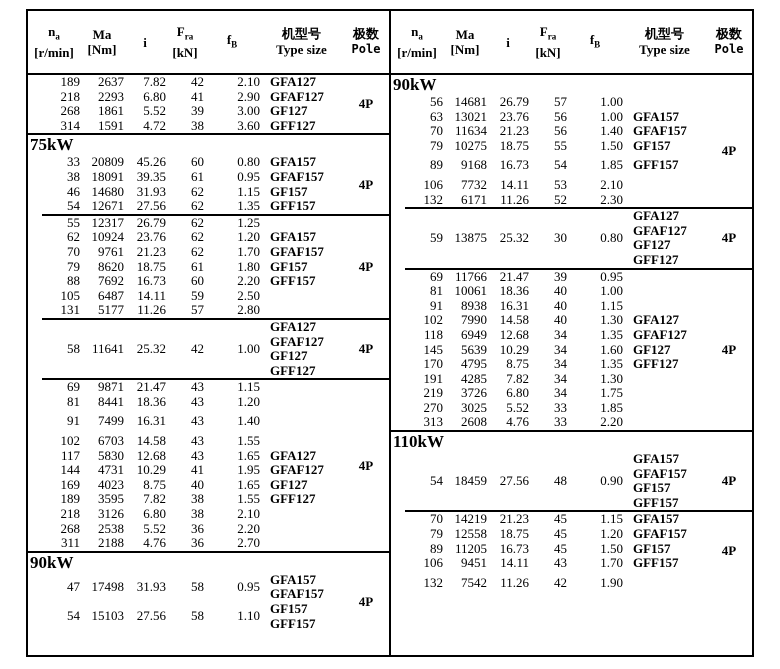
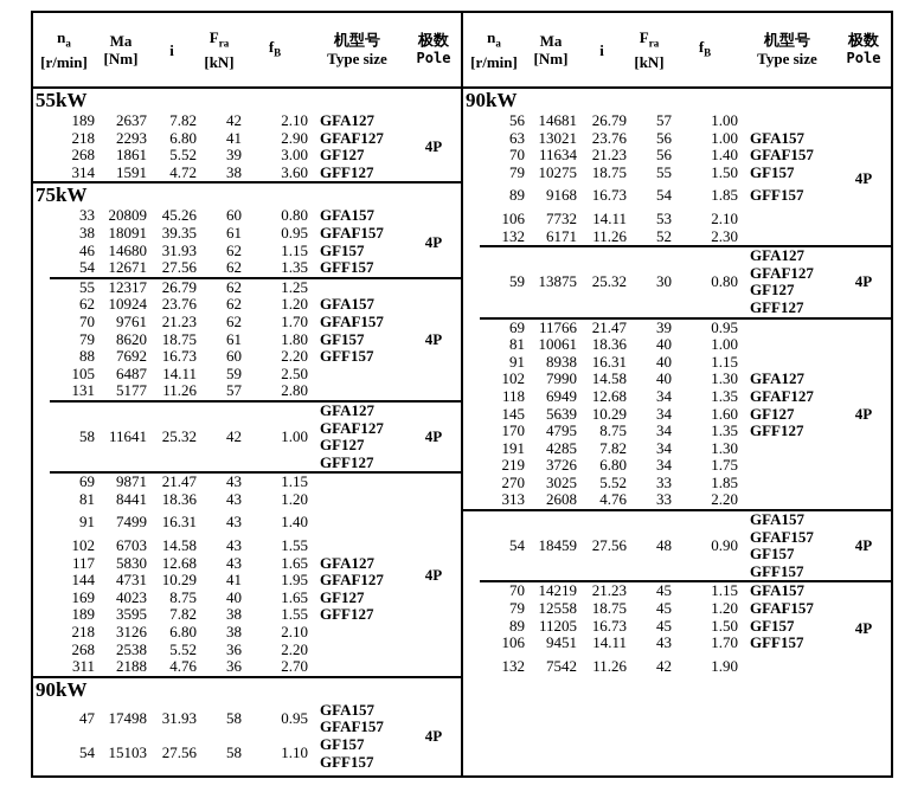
  na
  [r/min]
  Ma
  [Nm]
  i
  Fra
  [kN]
  fB
  机型号
  Type size
  极数
  Pole
+ 55kW
  189
  2637
  7.82
  42
  2.10
  GFA127
  218
  2293
  6.80
  41
  2.90
  GFAF127
  268
  1861
  5.52
  39
  3.00
  GF127
  314
  1591
  4.72
  38
  3.60
  GFF127
  4P
  75kW
  33
  20809
  45.26
  60
  0.80
  GFA157
  38
  18091
  39.35
  61
  0.95
  GFAF157
  46
  14680
  31.93
  62
  1.15
  GF157
  54
  12671
  27.56
  62
  1.35
  GFF157
  4P
  55
  12317
  26.79
  62
  1.25
  62
  10924
  23.76
  62
  1.20
  GFA157
  70
  9761
  21.23
  62
  1.70
  GFAF157
  79
  8620
  18.75
  61
  1.80
  GF157
  88
  7692
  16.73
  60
  2.20
  GFF157
  105
  6487
  14.11
  59
  2.50
  131
  5177
  11.26
  57
  2.80
  4P
  58
  11641
  25.32
  42
  1.00
  GFA127
  GFAF127
  GF127
  GFF127
  4P
  69
  9871
  21.47
  43
  1.15
  81
  8441
  18.36
  43
  1.20
  91
  7499
  16.31
  43
  1.40
  102
  6703
  14.58
  43
  1.55
  117
  5830
  12.68
  43
  1.65
  GFA127
  144
  4731
  10.29
  41
  1.95
  GFAF127
  169
  4023
  8.75
  40
  1.65
  GF127
  189
  3595
  7.82
  38
  1.55
  GFF127
  218
  3126
  6.80
  38
  2.10
  268
  2538
  5.52
  36
  2.20
  311
  2188
  4.76
  36
  2.70
  4P
  90kW
  47
  17498
  31.93
  58
  0.95
  54
  15103
  27.56
  58
  1.10
  GFA157
  GFAF157
  GF157
  GFF157
  4P
  na
  [r/min]
  Ma
  [Nm]
  i
  Fra
  [kN]
  fB
  机型号
  Type size
  极数
  Pole
  90kW
  56
  14681
  26.79
  57
  1.00
  63
  13021
  23.76
  56
  1.00
  GFA157
  70
  11634
  21.23
  56
  1.40
  GFAF157
  79
  10275
  18.75
  55
  1.50
  GF157
  89
  9168
  16.73
  54
  1.85
  GFF157
  106
  7732
  14.11
  53
  2.10
  132
  6171
  11.26
  52
  2.30
  4P
  59
  13875
  25.32
  30
  0.80
  GFA127
  GFAF127
  GF127
  GFF127
  4P
  69
  11766
  21.47
  39
  0.95
  81
  10061
  18.36
  40
  1.00
  91
  8938
  16.31
  40
  1.15
  102
  7990
  14.58
  40
  1.30
  GFA127
  118
  6949
  12.68
  34
  1.35
  GFAF127
  145
  5639
  10.29
  34
  1.60
  GF127
  170
  4795
  8.75
  34
  1.35
  GFF127
  191
  4285
  7.82
  34
  1.30
  219
  3726
  6.80
  34
  1.75
  270
  3025
  5.52
  33
  1.85
  313
  2608
  4.76
  33
  2.20
  4P
- 110kW
  54
  18459
  27.56
  48
  0.90
  GFA157
  GFAF157
  GF157
  GFF157
  4P
  70
  14219
  21.23
  45
  1.15
  GFA157
  79
  12558
  18.75
  45
  1.20
  GFAF157
  89
  11205
  16.73
  45
  1.50
  GF157
  106
  9451
  14.11
  43
  1.70
  GFF157
  132
  7542
  11.26
  42
  1.90
  4P
